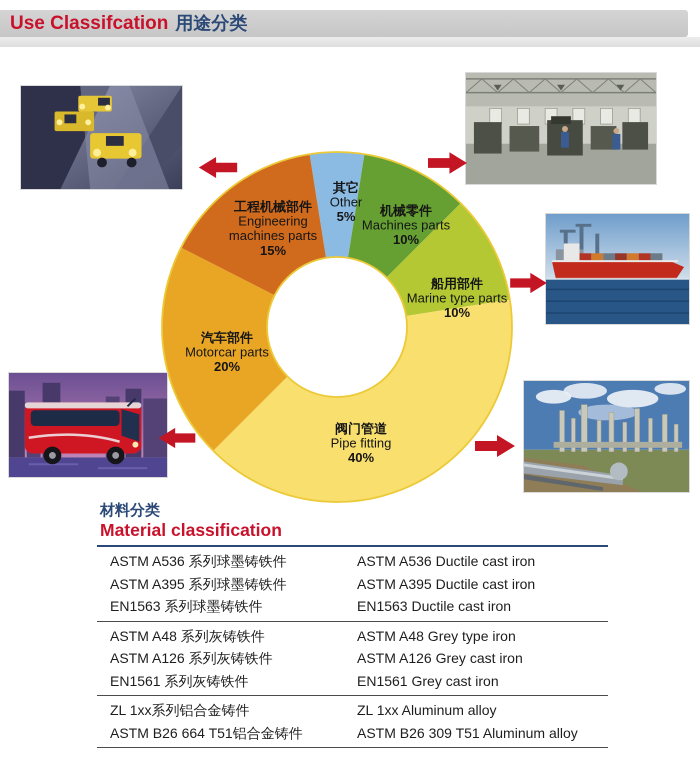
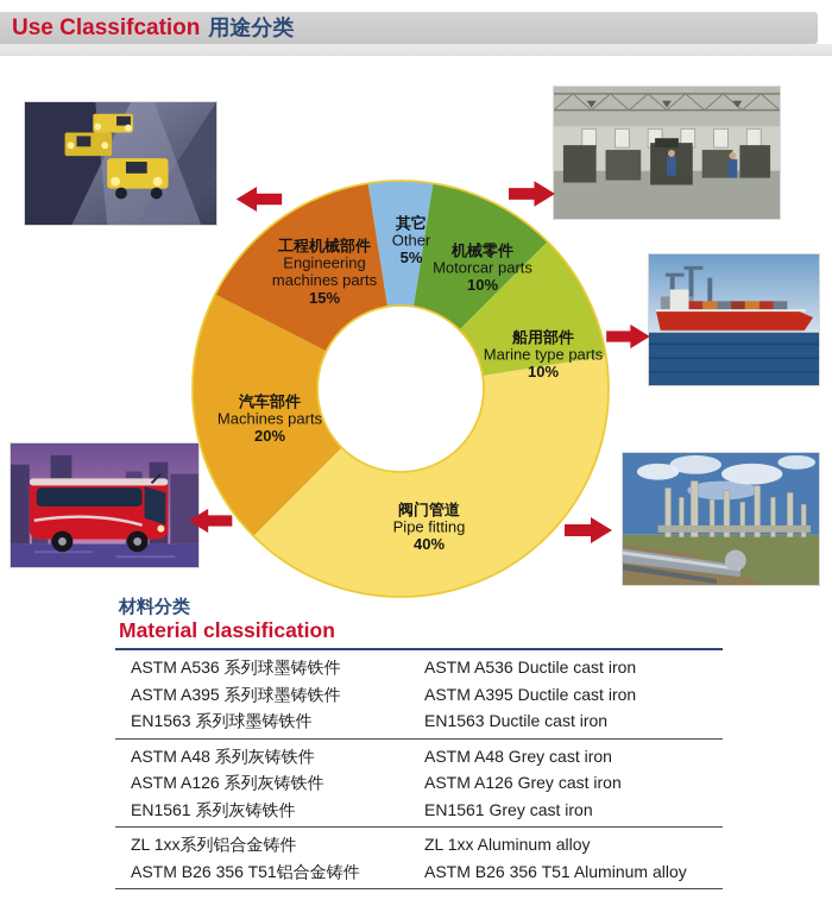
  Use Classifcation 用途分类
  其它 Other 5%
- 机械零件 Machines parts 10%
+ 机械零件 Motorcar parts 10%
  船用部件 Marine type parts 10%
  阀门管道 Pipe fitting 40%
- 汽车部件 Motorcar parts 20%
+ 汽车部件 Machines parts 20%
  工程机械部件 Engineering machines parts 15%
  材料分类
  Material classification
  ASTM A536 系列球墨铸铁件
  ASTM A536 Ductile cast iron
  ASTM A395 系列球墨铸铁件
  ASTM A395 Ductile cast iron
  EN1563 系列球墨铸铁件
  EN1563 Ductile cast iron
  ASTM A48 系列灰铸铁件
- ASTM A48 Grey type iron
+ ASTM A48 Grey cast iron
  ASTM A126 系列灰铸铁件
  ASTM A126 Grey cast iron
  EN1561 系列灰铸铁件
  EN1561 Grey cast iron
  ZL 1xx系列铝合金铸件
  ZL 1xx Aluminum alloy
- ASTM B26 664 T51铝合金铸件
+ ASTM B26 356 T51铝合金铸件
- ASTM B26 309 T51 Aluminum alloy
+ ASTM B26 356 T51 Aluminum alloy
